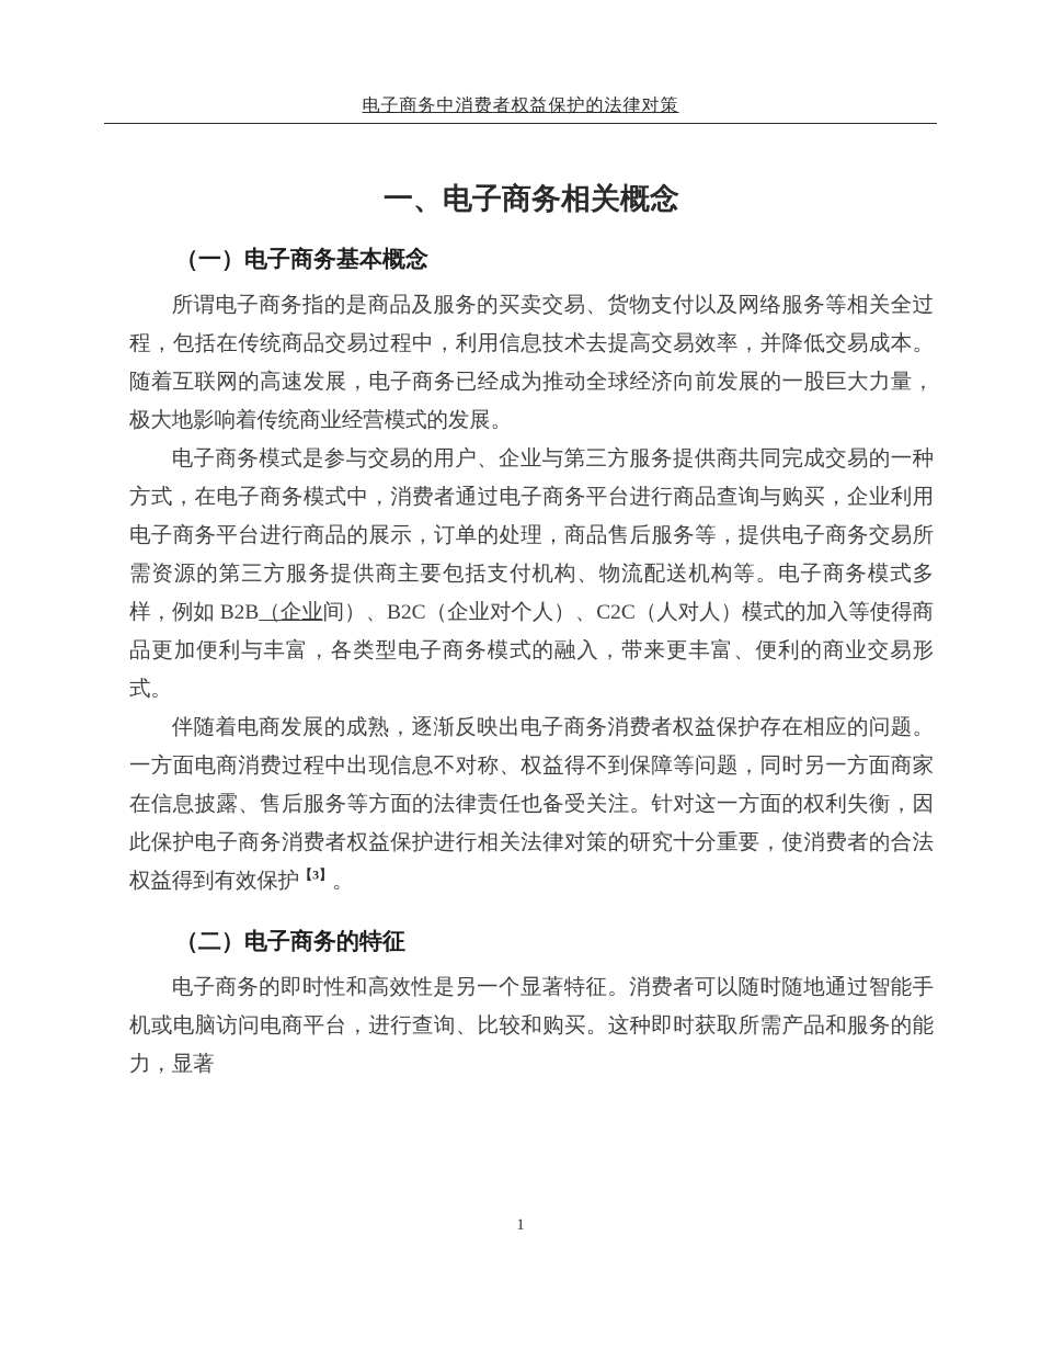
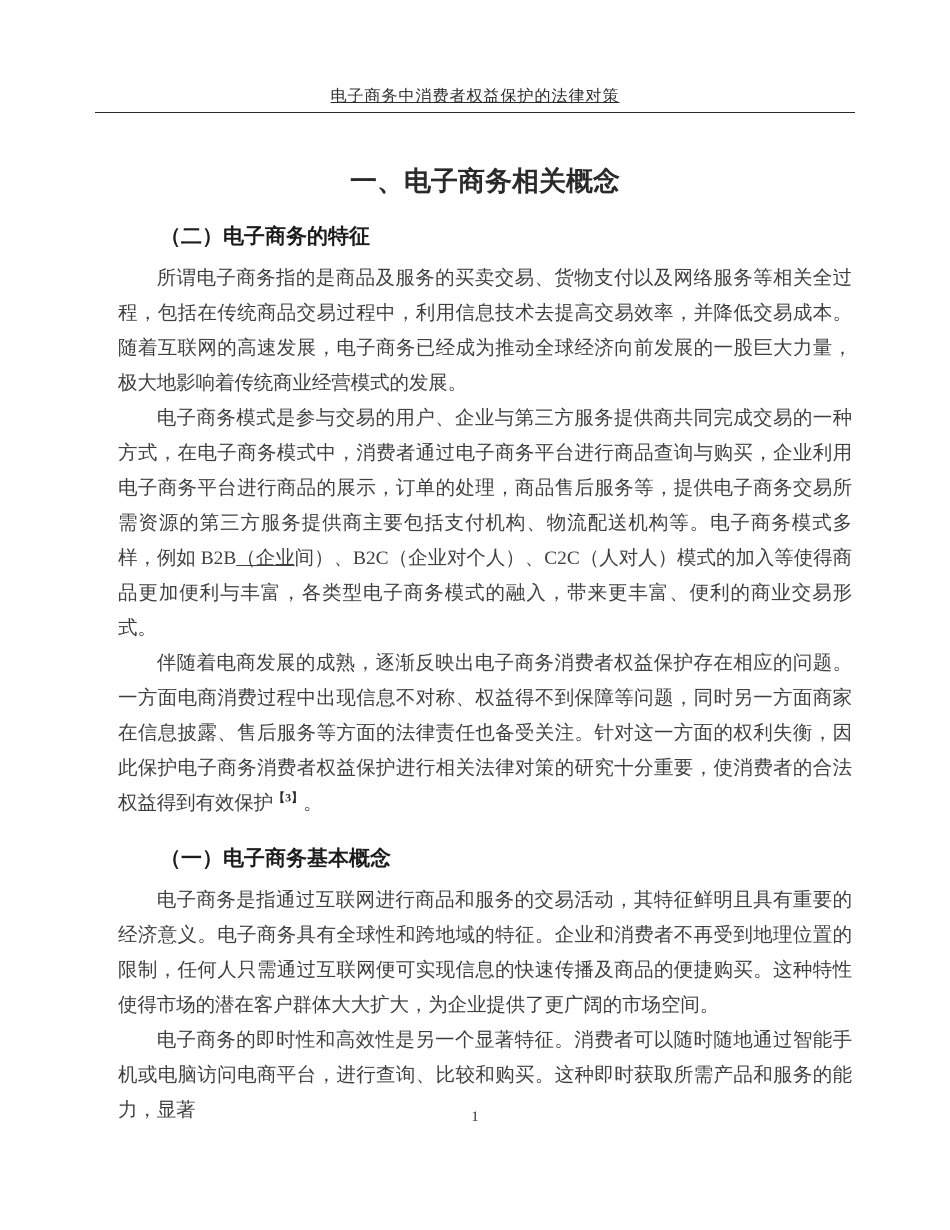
  电子商务中消费者权益保护的法律对策
  一、电子商务相关概念
- （一）电子商务基本概念
+ （二）电子商务的特征
  所谓电子商务指的是商品及服务的买卖交易、货物支付以及网络服务等相关全过程，包括在传统商品交易过程中，利用信息技术去提高交易效率，并降低交易成本。随着互联网的高速发展，电子商务已经成为推动全球经济向前发展的一股巨大力量，极大地影响着传统商业经营模式的发展。
  电子商务模式是参与交易的用户、企业与第三方服务提供商共同完成交易的一种方式，在电子商务模式中，消费者通过电子商务平台进行商品查询与购买，企业利用电子商务平台进行商品的展示，订单的处理，商品售后服务等，提供电子商务交易所需资源的第三方服务提供商主要包括支付机构、物流配送机构等。电子商务模式多样，例如 B2B（企业间）、B2C（企业对个人）、C2C（人对人）模式的加入等使得商品更加便利与丰富，各类型电子商务模式的融入，带来更丰富、便利的商业交易形式。
  伴随着电商发展的成熟，逐渐反映出电子商务消费者权益保护存在相应的问题。一方面电商消费过程中出现信息不对称、权益得不到保障等问题，同时另一方面商家在信息披露、售后服务等方面的法律责任也备受关注。针对这一方面的权利失衡，因此保护电子商务消费者权益保护进行相关法律对策的研究十分重要，使消费者的合法权益得到有效保护【3】。
- （二）电子商务的特征
+ （一）电子商务基本概念
+ 电子商务是指通过互联网进行商品和服务的交易活动，其特征鲜明且具有重要的经济意义。电子商务具有全球性和跨地域的特征。企业和消费者不再受到地理位置的限制，任何人只需通过互联网便可实现信息的快速传播及商品的便捷购买。这种特性使得市场的潜在客户群体大大扩大，为企业提供了更广阔的市场空间。
  电子商务的即时性和高效性是另一个显著特征。消费者可以随时随地通过智能手机或电脑访问电商平台，进行查询、比较和购买。这种即时获取所需产品和服务的能力，显著
  1
